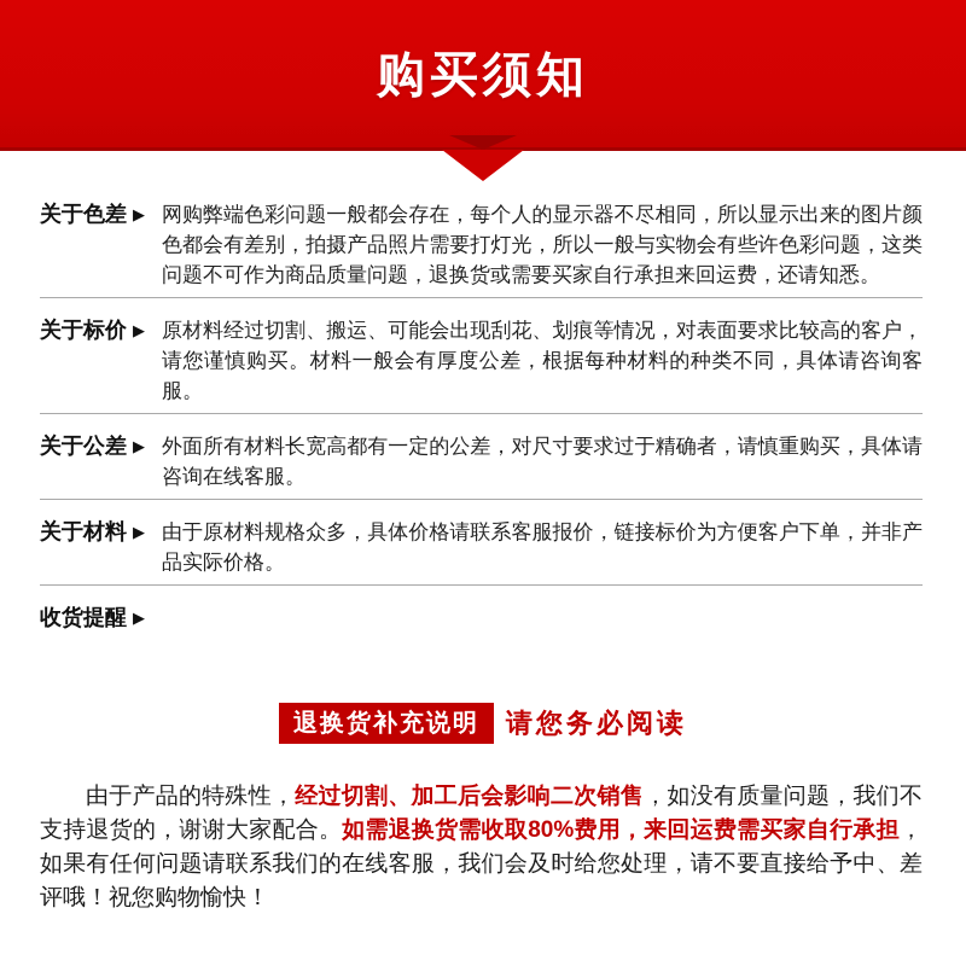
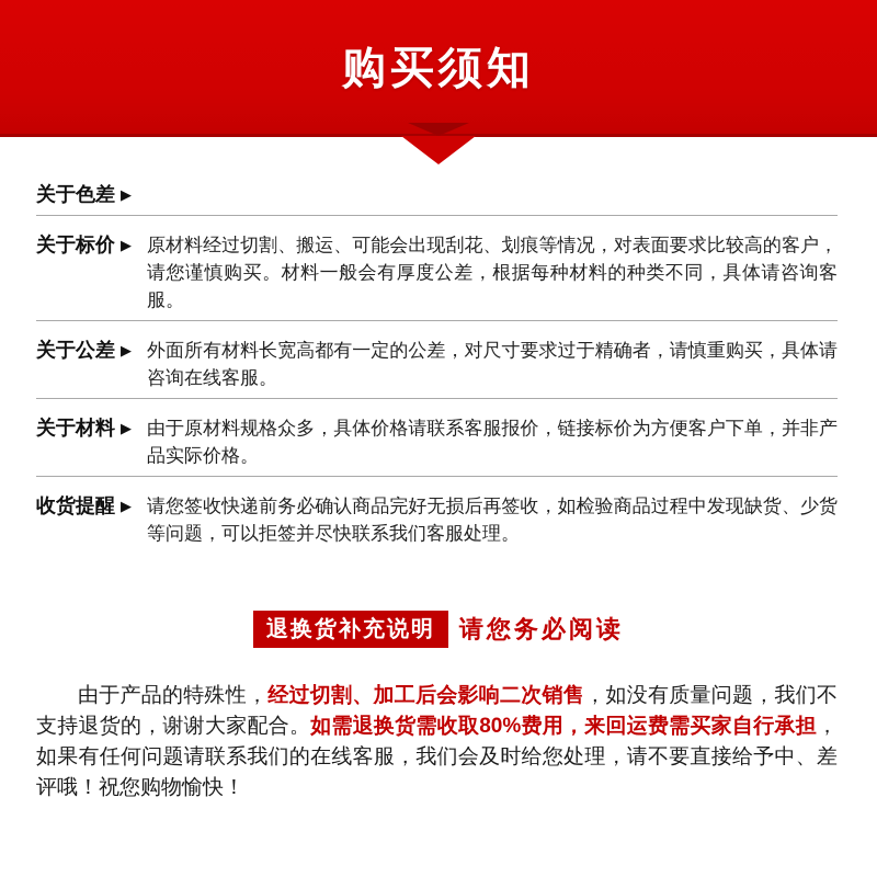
  购买须知
  关于色差
  ▶
- 网购弊端色彩问题一般都会存在，每个人的显示器不尽相同，所以显示出来的图片颜色都会有差别，拍摄产品照片需要打灯光，所以一般与实物会有些许色彩问题，这类问题不可作为商品质量问题，退换货或需要买家自行承担来回运费，还请知悉。
  关于标价
  ▶
  原材料经过切割、搬运、可能会出现刮花、划痕等情况，对表面要求比较高的客户，请您谨慎购买。材料一般会有厚度公差，根据每种材料的种类不同，具体请咨询客服。
  关于公差
  ▶
  外面所有材料长宽高都有一定的公差，对尺寸要求过于精确者，请慎重购买，具体请咨询在线客服。
  关于材料
  ▶
  由于原材料规格众多，具体价格请联系客服报价，链接标价为方便客户下单，并非产品实际价格。
  收货提醒
  ▶
+ 请您签收快递前务必确认商品完好无损后再签收，如检验商品过程中发现缺货、少货等问题，可以拒签并尽快联系我们客服处理。
  退换货补充说明
  请您务必阅读
  由于产品的特殊性，经过切割、加工后会影响二次销售，如没有质量问题，我们不支持退货的，谢谢大家配合。如需退换货需收取80%费用，来回运费需买家自行承担，如果有任何问题请联系我们的在线客服，我们会及时给您处理，请不要直接给予中、差评哦！祝您购物愉快！
